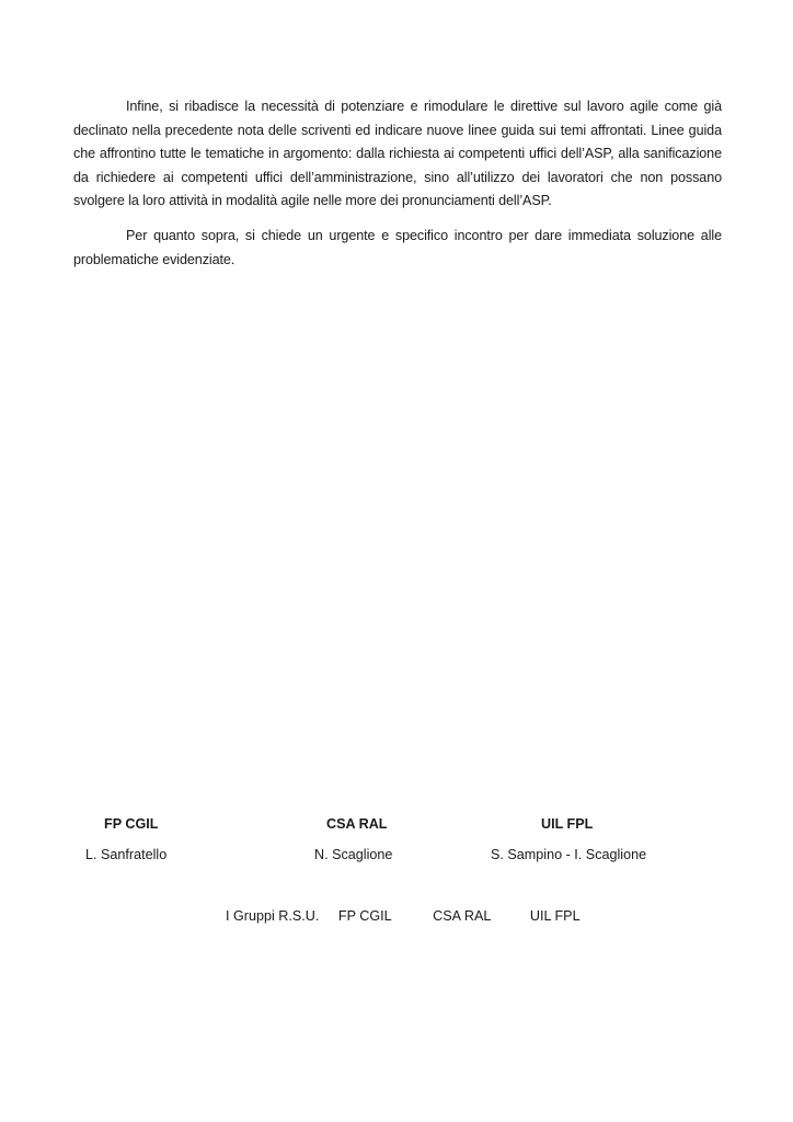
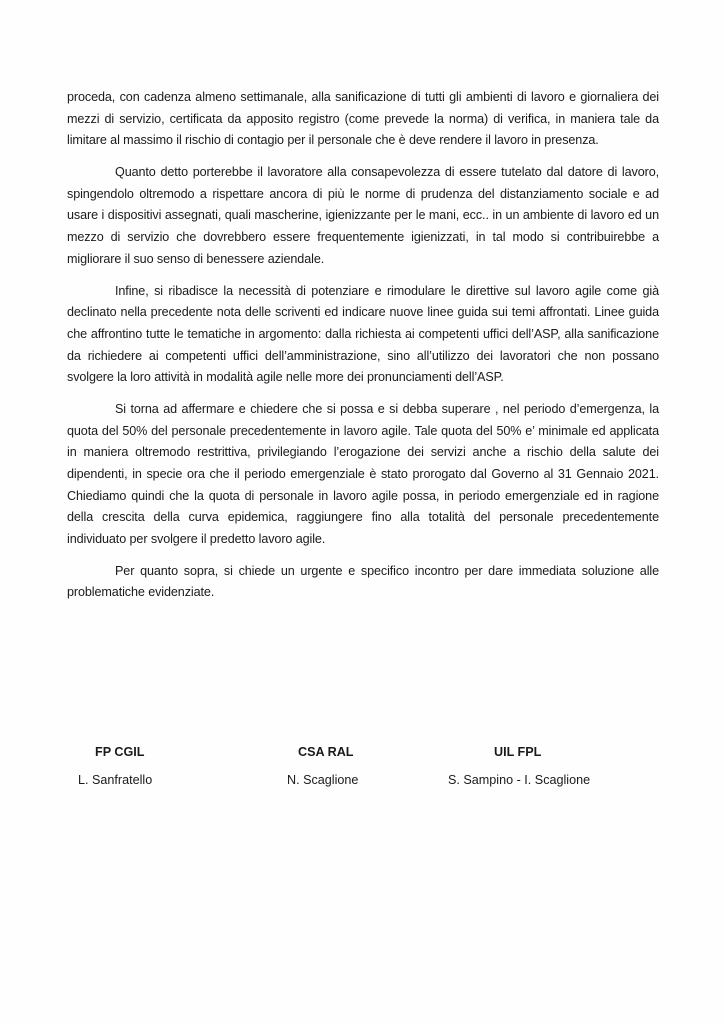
+ proceda, con cadenza almeno settimanale, alla sanificazione di tutti gli ambienti di lavoro e giornaliera dei mezzi di servizio, certificata da apposito registro (come prevede la norma) di verifica, in maniera tale da limitare al massimo il rischio di contagio per il personale che è deve rendere il lavoro in presenza.
+ Quanto detto porterebbe il lavoratore alla consapevolezza di essere tutelato dal datore di lavoro, spingendolo oltremodo a rispettare ancora di più le norme di prudenza del distanziamento sociale e ad usare i dispositivi assegnati, quali mascherine, igienizzante per le mani, ecc.. in un ambiente di lavoro ed un mezzo di servizio che dovrebbero essere frequentemente igienizzati, in tal modo si contribuirebbe a migliorare il suo senso di benessere aziendale.
  Infine, si ribadisce la necessità di potenziare e rimodulare le direttive sul lavoro agile come già declinato nella precedente nota delle scriventi ed indicare nuove linee guida sui temi affrontati. Linee guida che affrontino tutte le tematiche in argomento: dalla richiesta ai competenti uffici dell’ASP, alla sanificazione da richiedere ai competenti uffici dell’amministrazione, sino all’utilizzo dei lavoratori che non possano svolgere la loro attività in modalità agile nelle more dei pronunciamenti dell’ASP.
+ Si torna ad affermare e chiedere che si possa e si debba superare , nel periodo d’emergenza, la quota del 50% del personale precedentemente in lavoro agile. Tale quota del 50% e’ minimale ed applicata in maniera oltremodo restrittiva, privilegiando l’erogazione dei servizi anche a rischio della salute dei dipendenti, in specie ora che il periodo emergenziale è stato prorogato dal Governo al 31 Gennaio 2021. Chiediamo quindi che la quota di personale in lavoro agile possa, in periodo emergenziale ed in ragione della crescita della curva epidemica, raggiungere fino alla totalità del personale precedentemente individuato per svolgere il predetto lavoro agile.
  Per quanto sopra, si chiede un urgente e specifico incontro per dare immediata soluzione alle problematiche evidenziate.
  FP CGIL
  L. Sanfratello
  CSA RAL
  N. Scaglione
  UIL FPL
  S. Sampino - I. Scaglione
- I Gruppi R.S.U. FP CGIL CSA RAL UIL FPL
